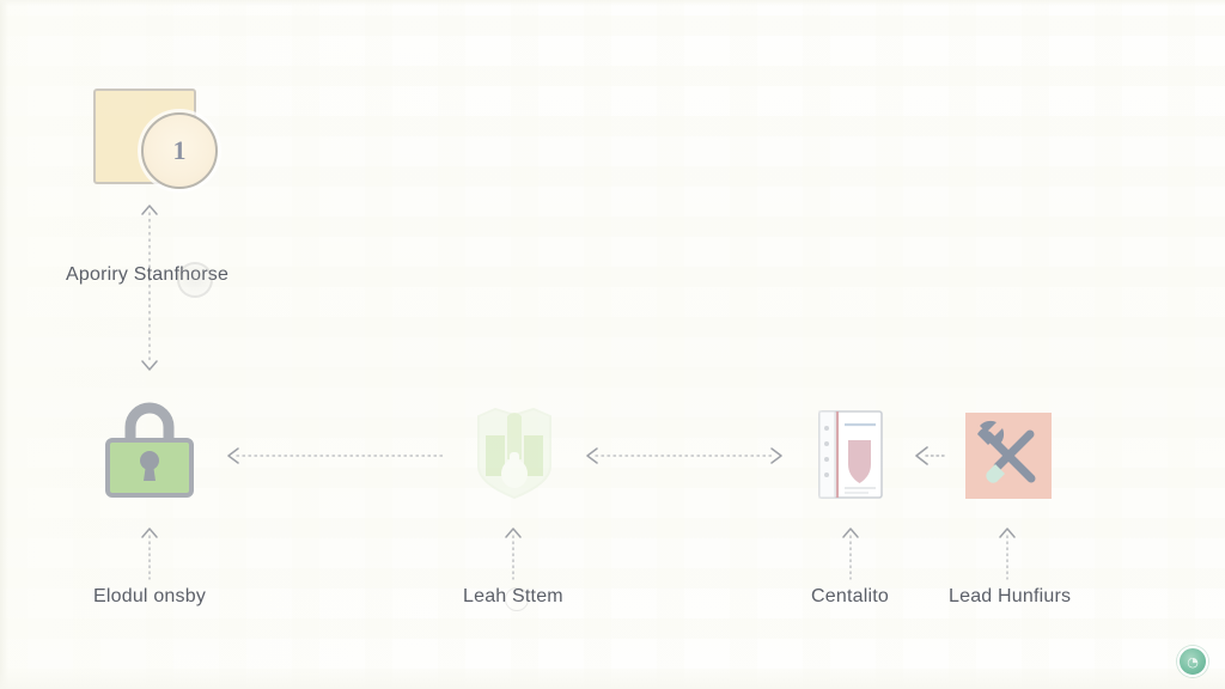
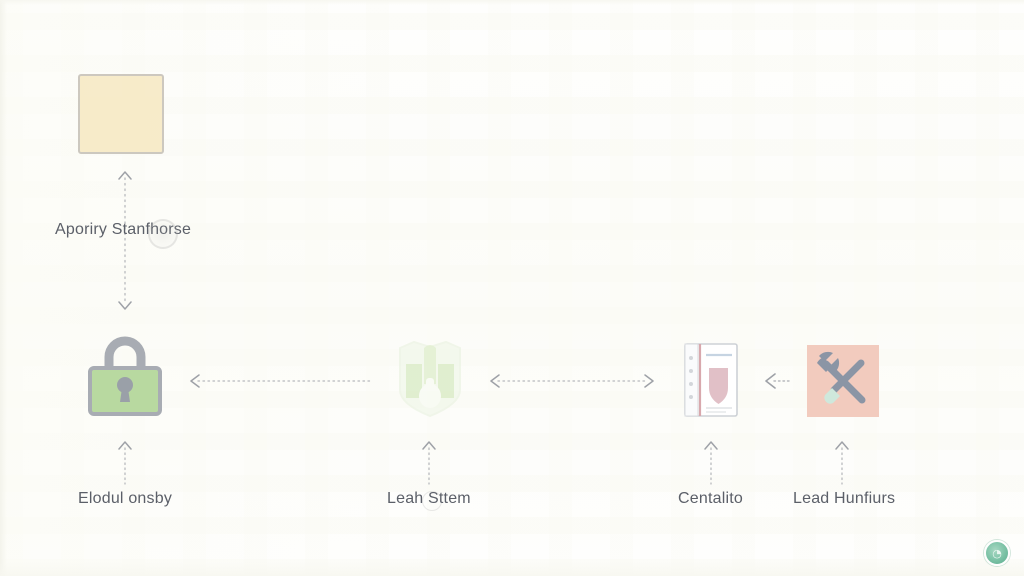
- 1
  Aporiry Stanse
  Elodul onsby
  Leah Sttem
  Centalito
  Lead Hunfiurs
  ◔
